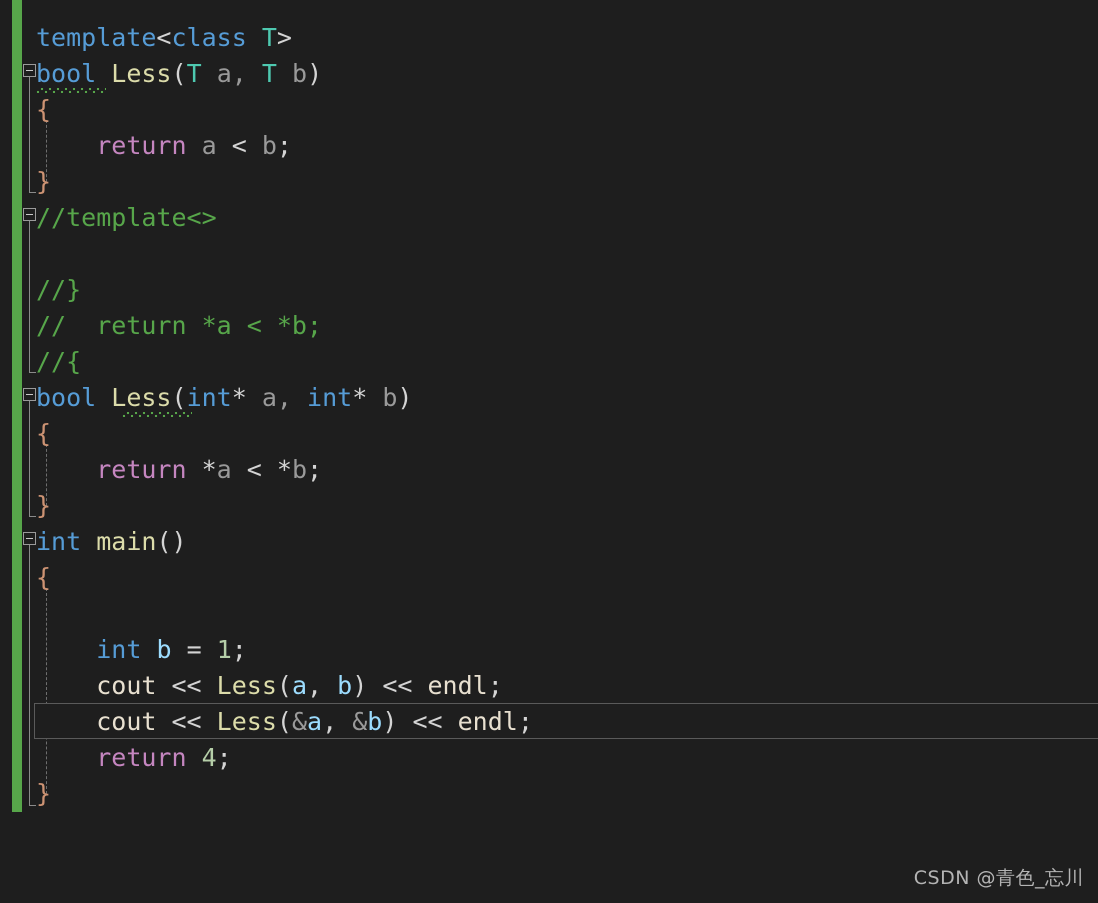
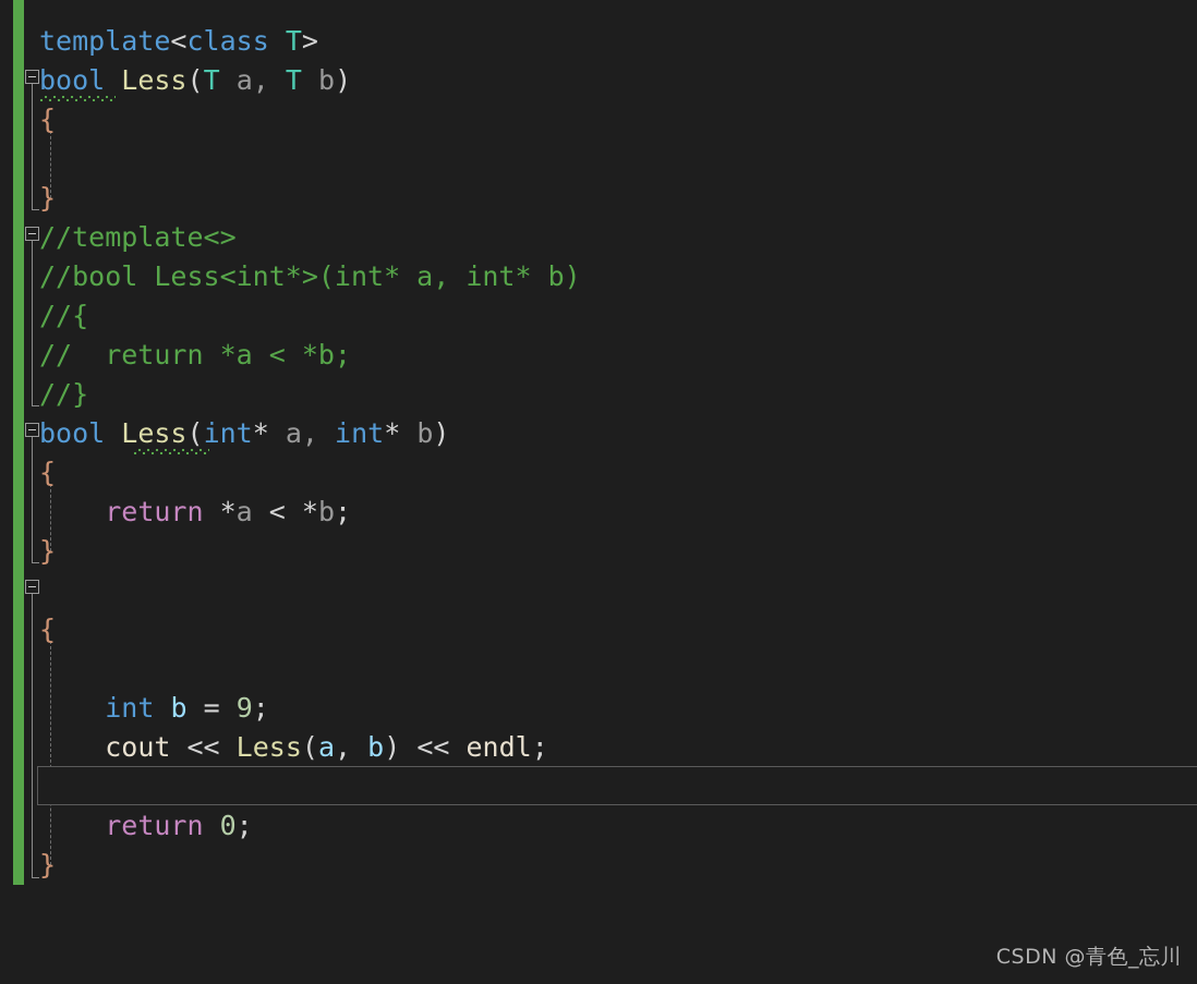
  template<class T>
  bool Less(T a, T b)
  {
- return a < b;
  }
  //template<>
+ //bool Less<int*>(int* a, int* b)
- //}
+ //{
  // return *a < *b;
- //{
+ //}
  bool Less(int* a, int* b)
  {
  return *a < *b;
  }
- int main()
  {
- int b = 1;
+ int b = 9;
  cout << Less(a, b) << endl;
- cout << Less(&a, &b) << endl;
- return 4;
+ return 0;
  }
  CSDN @青色_忘川
